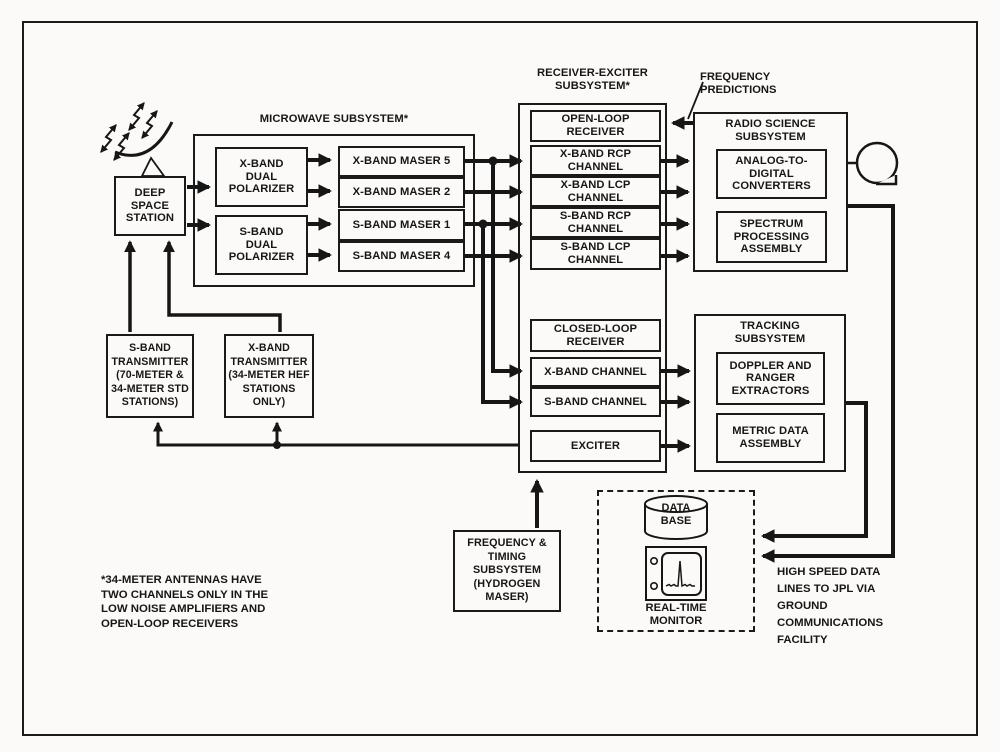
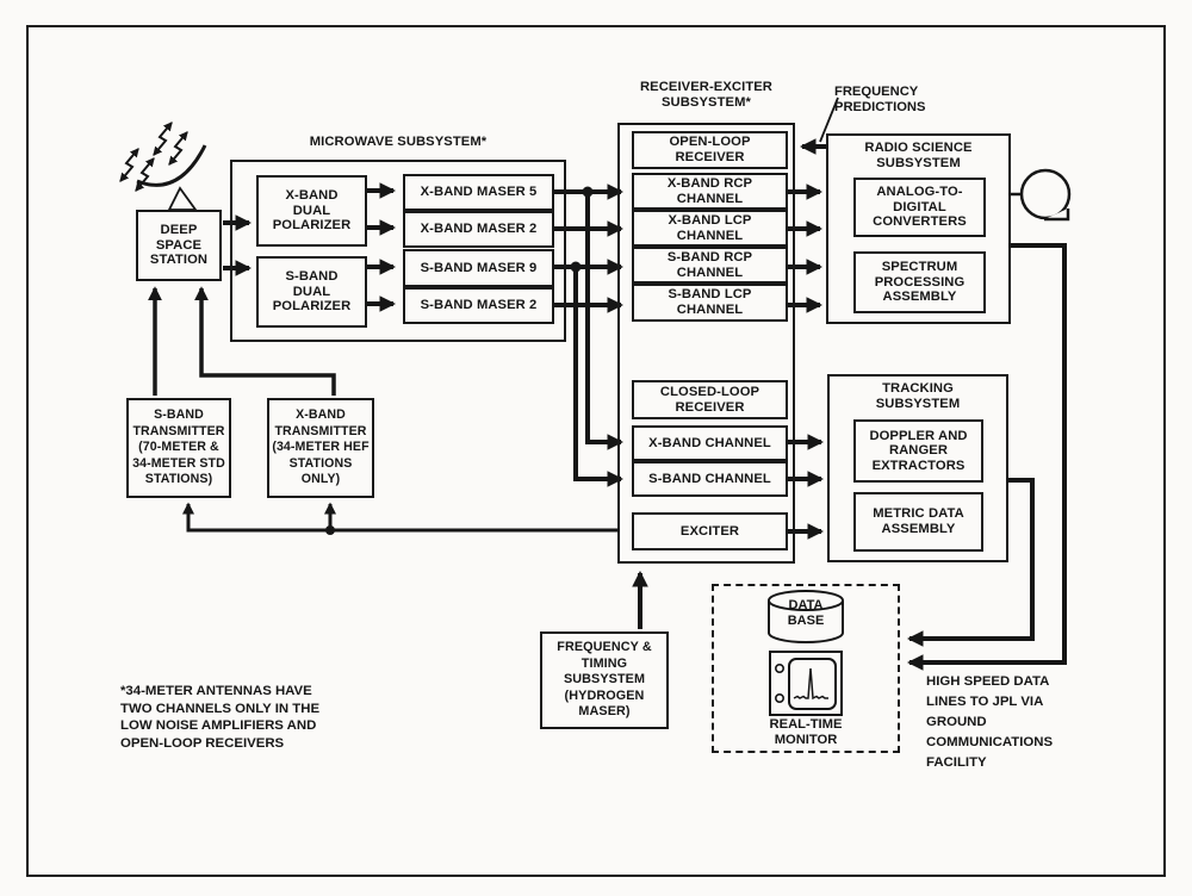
  MICROWAVE SUBSYSTEM*
  RECEIVER-EXCITER
  SUBSYSTEM*
  RADIO SCIENCE
  SUBSYSTEM
  TRACKING
  SUBSYSTEM
  DEEP
  SPACE
  STATION
  X-BAND
  DUAL
  POLARIZER
  S-BAND
  DUAL
  POLARIZER
  X-BAND MASER 5
  X-BAND MASER 2
- S-BAND MASER 1
+ S-BAND MASER 9
- S-BAND MASER 4
+ S-BAND MASER 2
  OPEN-LOOP
  RECEIVER
  X-BAND RCP
  CHANNEL
  X-BAND LCP
  CHANNEL
  S-BAND RCP
  CHANNEL
  S-BAND LCP
  CHANNEL
  CLOSED-LOOP
  RECEIVER
  X-BAND CHANNEL
  S-BAND CHANNEL
  EXCITER
  ANALOG-TO-
  DIGITAL
  CONVERTERS
  SPECTRUM
  PROCESSING
  ASSEMBLY
  DOPPLER AND
  RANGER
  EXTRACTORS
  METRIC DATA
  ASSEMBLY
  S-BAND
  TRANSMITTER
  (70-METER &
  34-METER STD
  STATIONS)
  X-BAND
  TRANSMITTER
  (34-METER HEF
  STATIONS
  ONLY)
  FREQUENCY &
  TIMING
  SUBSYSTEM
  (HYDROGEN
  MASER)
  FREQUENCY
  PREDICTIONS
  DATA
  BASE
  REAL-TIME
  MONITOR
  HIGH SPEED DATA
  LINES TO JPL VIA
  GROUND
  COMMUNICATIONS
  FACILITY
  *34-METER ANTENNAS HAVE
  TWO CHANNELS ONLY IN THE
  LOW NOISE AMPLIFIERS AND
  OPEN-LOOP RECEIVERS
